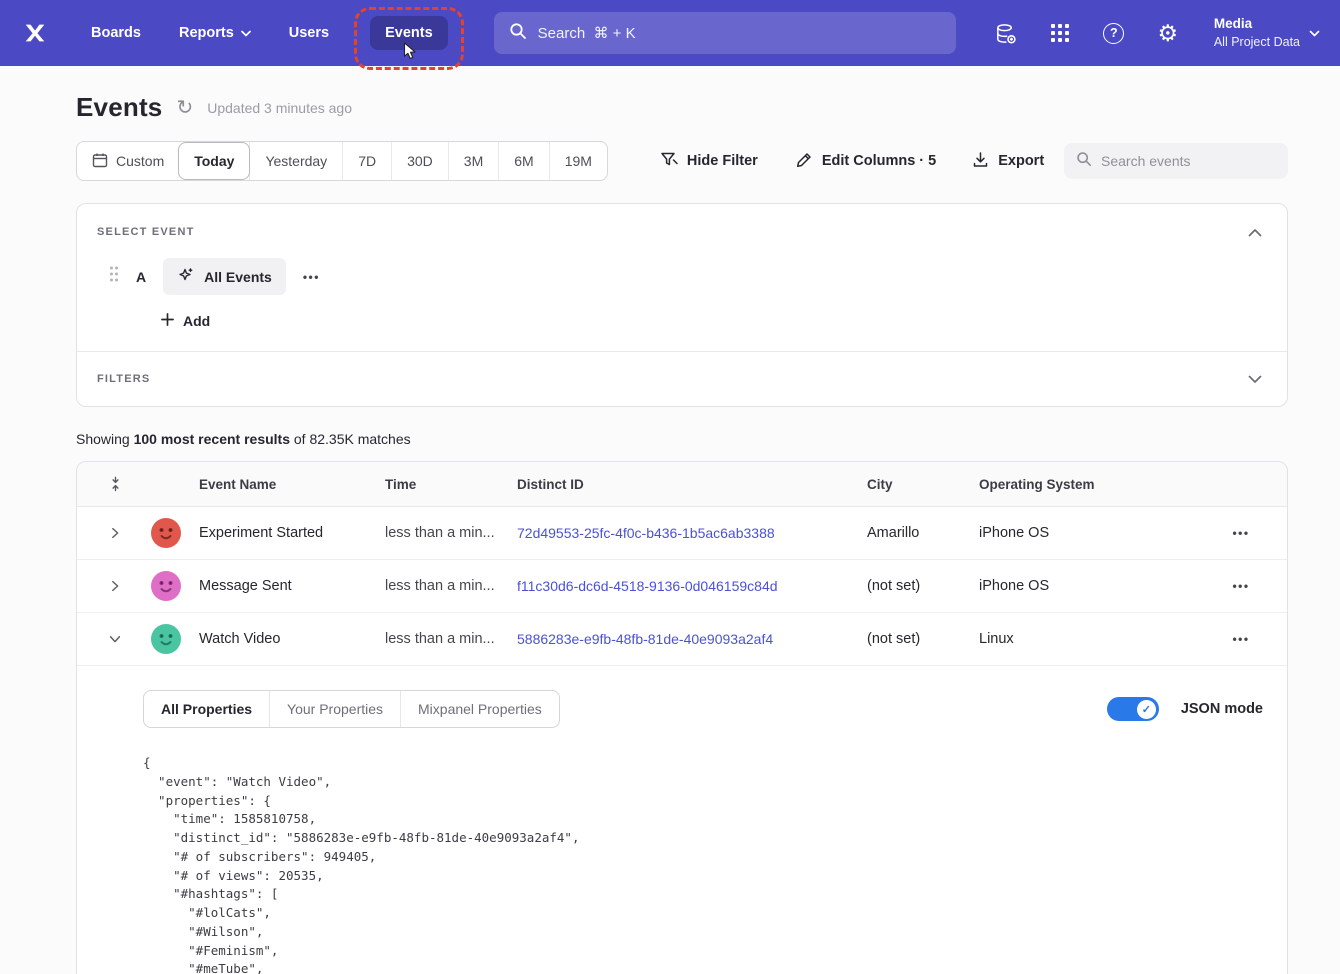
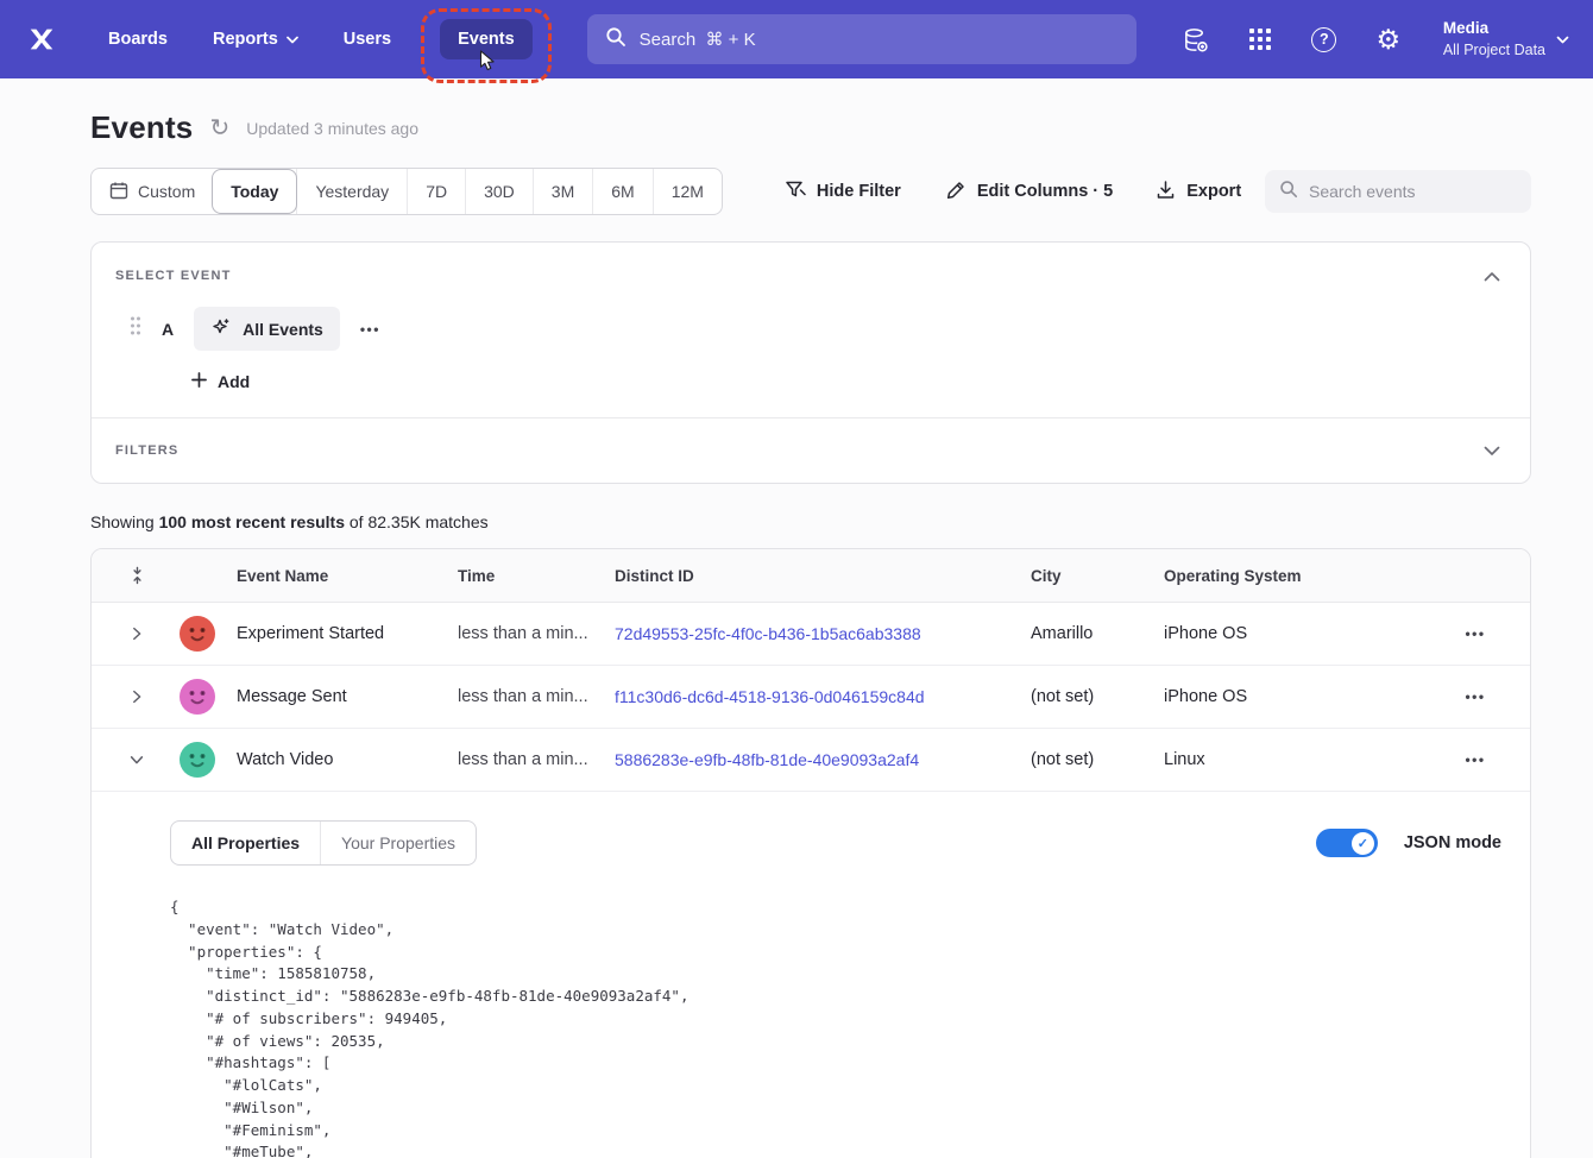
  Boards
  Reports
  Users
  Events
  Search ⌘ + K
  ?
  ⚙
  Media
  All Project Data
  Events
  ↻
  Updated 3 minutes ago
  Custom
  Today
  Yesterday
  7D
  30D
  3M
  6M
- 19M
+ 12M
  Hide Filter
  Edit Columns · 5
  Export
  Search events
  SELECT EVENT
  A
  All Events
  •••
  Add
  FILTERS
  Showing 100 most recent results of 82.35K matches
  Event Name
  Time
  Distinct ID
  City
  Operating System
  Experiment Started
  less than a min...
  72d49553-25fc-4f0c-b436-1b5ac6ab3388
  Amarillo
  iPhone OS
  •••
  Message Sent
  less than a min...
  f11c30d6-dc6d-4518-9136-0d046159c84d
  (not set)
  iPhone OS
  •••
  Watch Video
  less than a min...
  5886283e-e9fb-48fb-81de-40e9093a2af4
  (not set)
  Linux
  •••
  All Properties
  Your Properties
- Mixpanel Properties
  ✓
  JSON mode
  {
  "event": "Watch Video",
  "properties": {
  "time": 1585810758,
  "distinct_id": "5886283e-e9fb-48fb-81de-40e9093a2af4",
  "# of subscribers": 949405,
  "# of views": 20535,
  "#hashtags": [
  "#lolCats",
  "#Wilson",
  "#Feminism",
  "#meTube",
